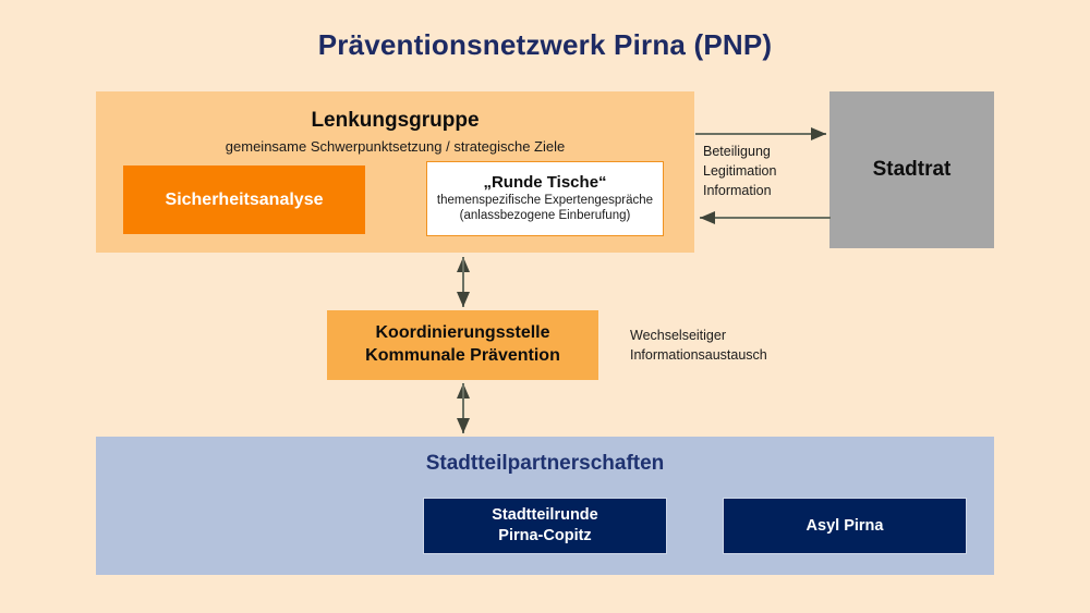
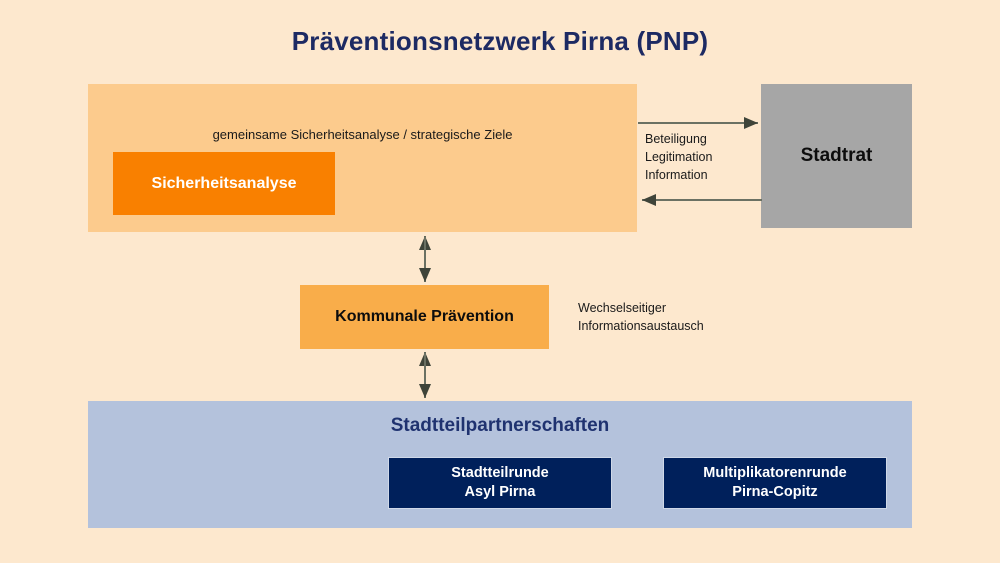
  Präventionsnetzwerk Pirna (PNP)
- Lenkungsgruppe
- gemeinsame Schwerpunktsetzung / strategische Ziele
+ gemeinsame Sicherheitsanalyse / strategische Ziele
  Sicherheitsanalyse
- „Runde Tische“
- themenspezifische Expertengespräche
- (anlassbezogene Einberufung)
  Stadtrat
  Beteiligung
  Legitimation
  Information
- Koordinierungsstelle
  Kommunale Prävention
  Wechselseitiger
  Informationsaustausch
  Stadtteilpartnerschaften
  Stadtteilrunde
- Pirna-Copitz
+ Asyl Pirna
+ Multiplikatorenrunde
- Asyl Pirna
+ Pirna-Copitz
